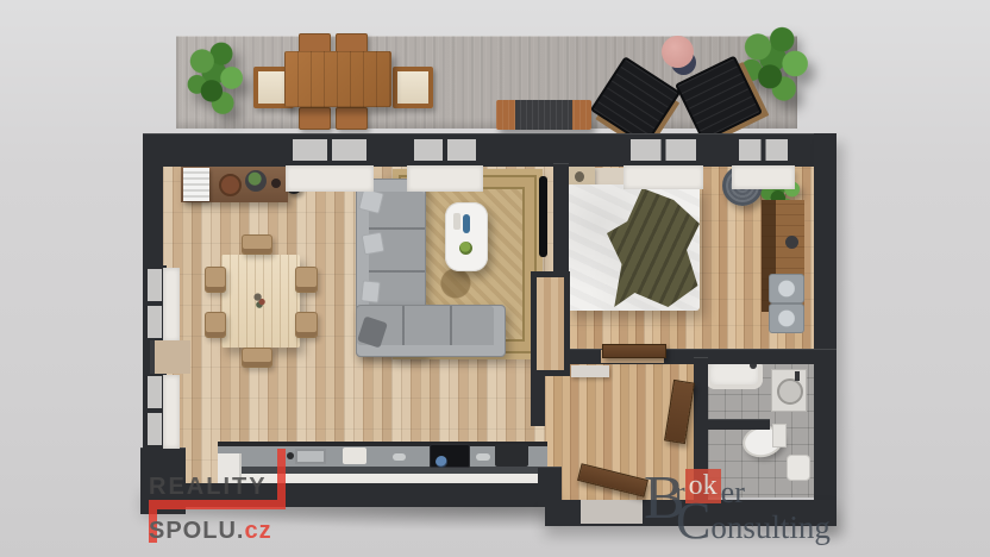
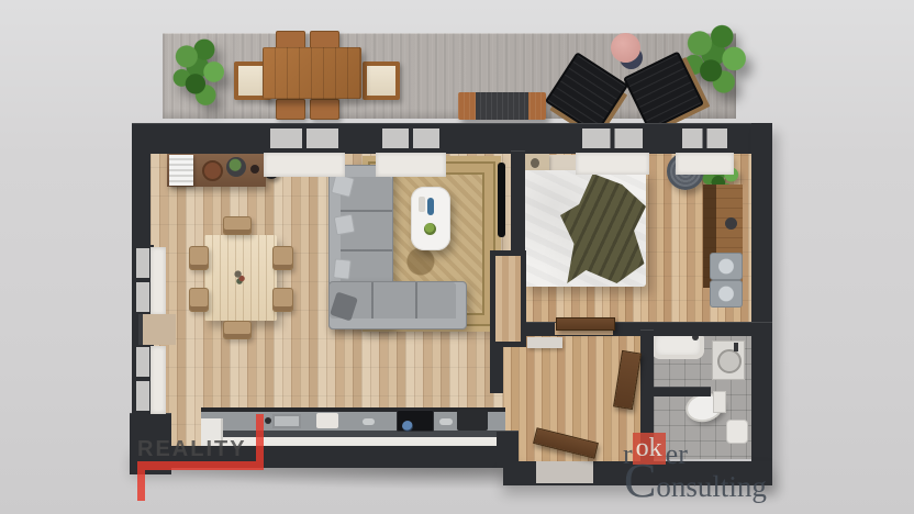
  REALITY
- SPOLU.cz
- B
  roker
  Consulting
